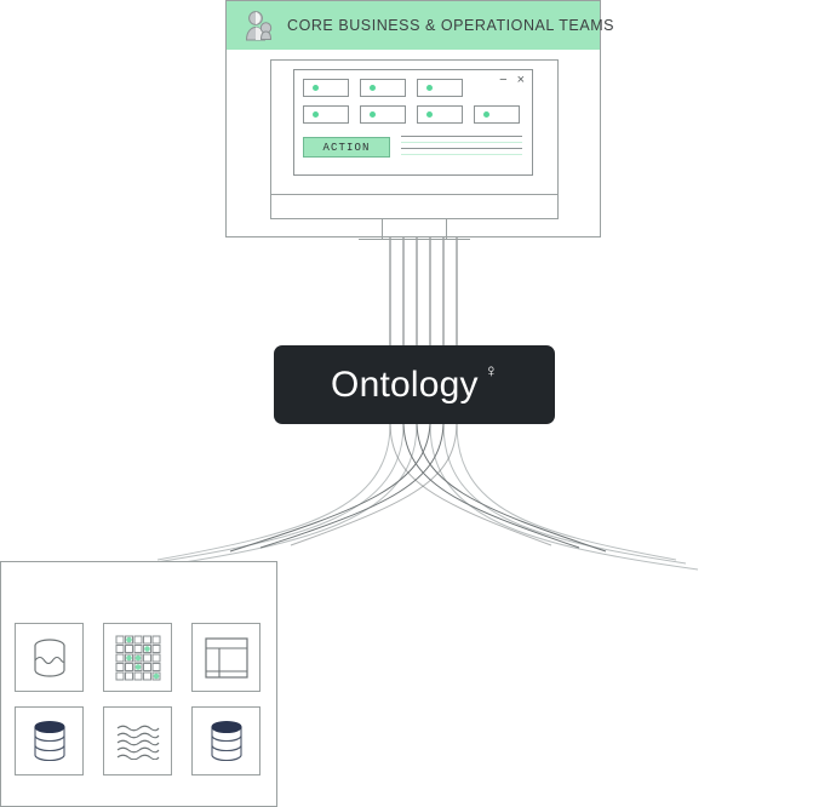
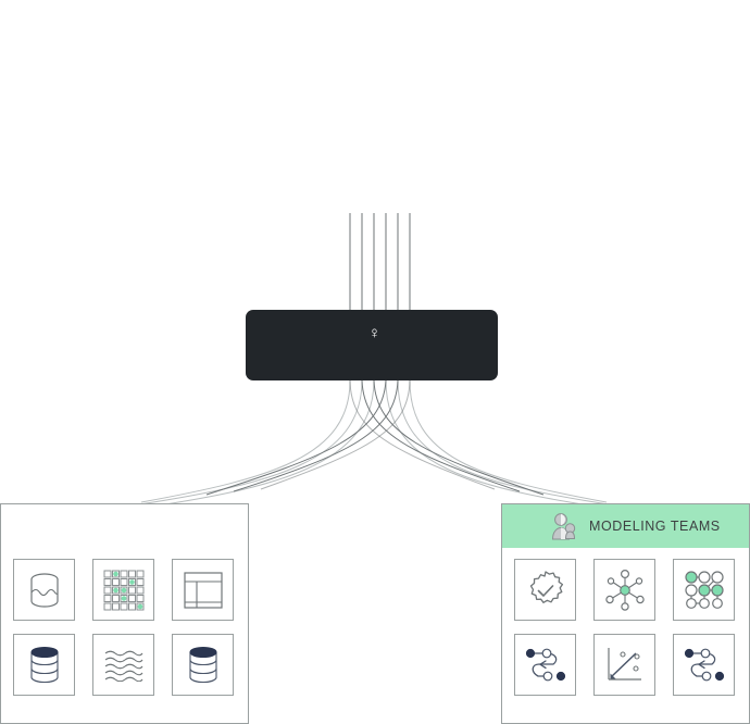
- CORE BUSINESS & OPERATIONAL TEAMS
- −
- ×
- ACTION
- Ontology
  ♀
+ MODELING TEAMS
